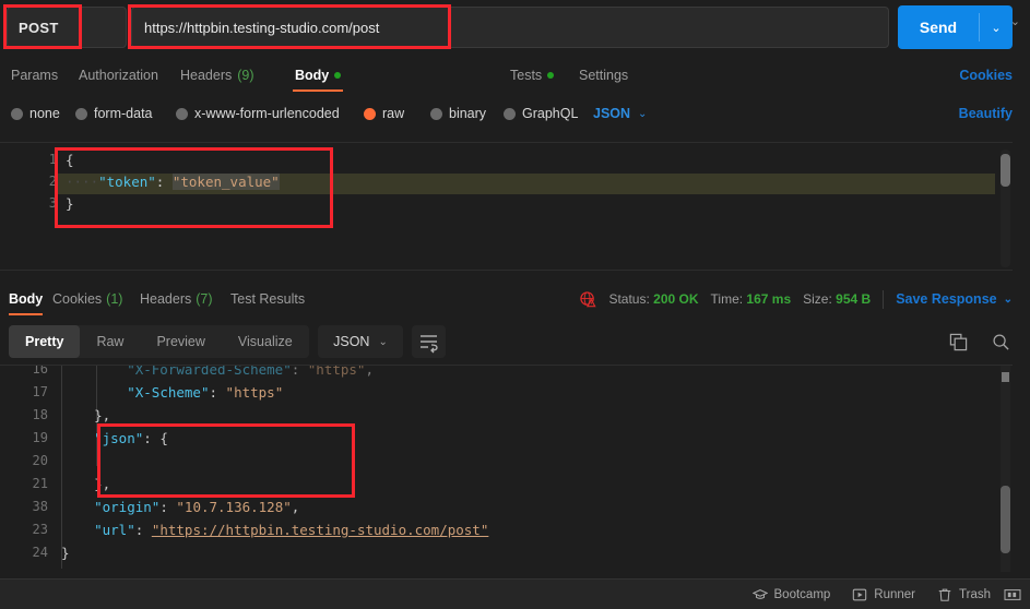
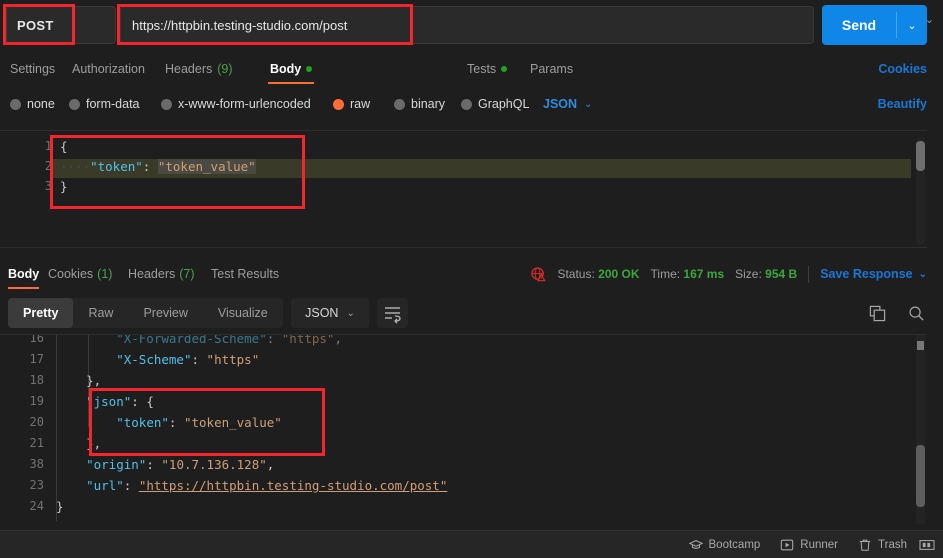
  POST
  ⌄
  https://httpbin.testing-studio.com/post
  Send
  ⌄
- Params
+ Settings
  Authorization
  Headers
  (9)
  Body
  Tests
- Settings
+ Params
  Cookies
  none
  form-data
  x-www-form-urlencoded
  raw
  binary
  GraphQL
  JSON
  ⌄
  Beautify
  1
  2
  3
  {
  ····"token": "token_value"
  }
  Body
  Cookies
  (1)
  Headers
  (7)
  Test Results
  Status: 200 OK
  Time: 167 ms
  Size: 954 B
  Save Response
  ⌄
  Pretty
  Raw
  Preview
  Visualize
  JSON
  ⌄
  16
  17
  18
  19
  20
  21
  38
  23
  24
  "X-Forwarded-Scheme": "https",
  "X-Scheme": "https"
  },
  "json": {
+ "token": "token_value"
  },
  "origin": "10.7.136.128",
  "url": "https://httpbin.testing-studio.com/post"
  }
  Bootcamp
  Runner
  Trash
